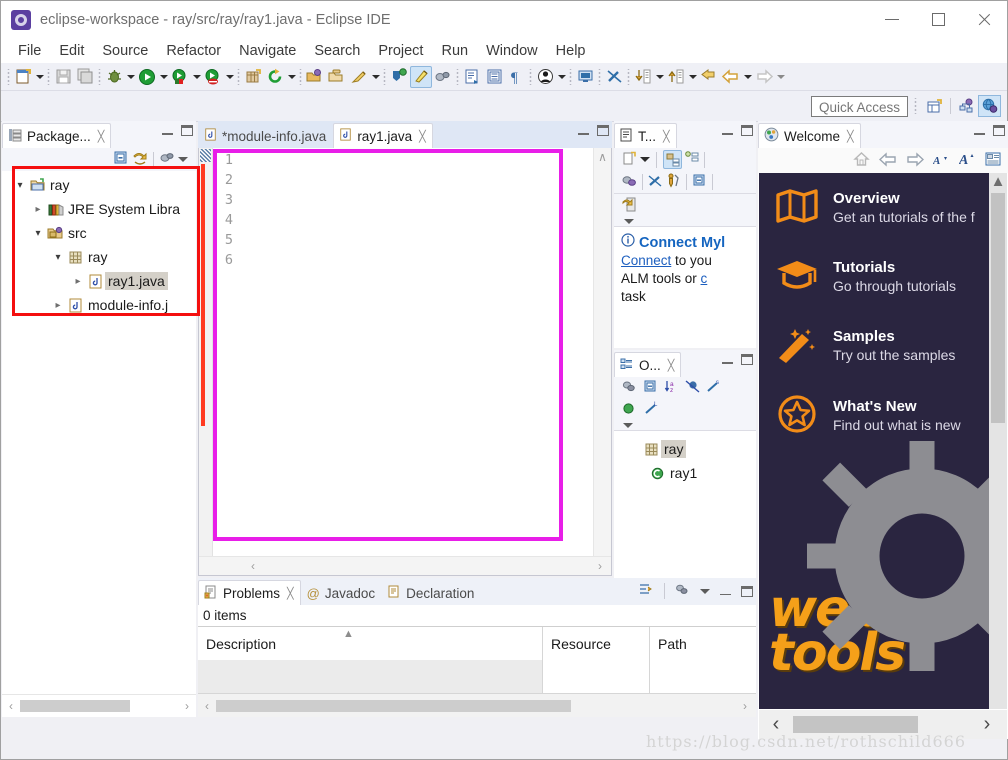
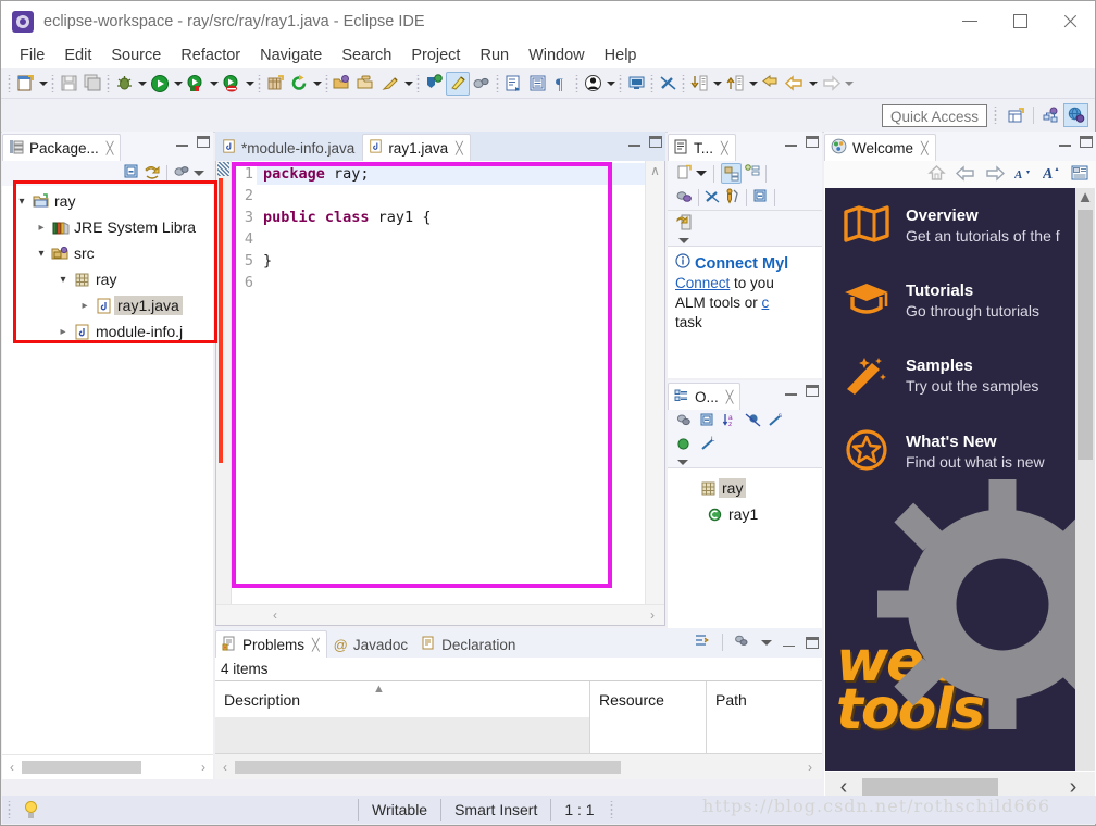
  eclipse-workspace - ray/src/ray/ray1.java - Eclipse IDE
  File
  Edit
  Source
  Refactor
  Navigate
  Search
  Project
  Run
  Window
  Help
  ¶
  Quick Access
  Package...
  ╳
  ▾
  ray
  ▸
  JRE System Libra
  ▾
  src
  ▾
  ray
  ▸
  ray1.java
  ▸
  module-info.j
  ‹
  ›
  *module-info.java
  ray1.java
  ╳
  1
  2
  3
  4
  5
  6
+ package ray;
+ public class ray1 {
+ }
  ∧
  ‹
  ›
  T...
  ╳
  Connect Myl
  Connect to you
  ALM tools or c
  task
  O...
  ╳
  ray
  ray1
  Problems
  ╳
  @
  Javadoc
  Declaration
- 0 items
+ 4 items
  Description
  ▲
  Resource
  Path
  ‹
  ›
  Welcome
  ╳
  A
  A
  tools
  Overview
  Get an tutorials of the f
  Tutorials
  Go through tutorials
  Samples
  Try out the samples
  What's New
  Find out what is new
  ▲
  ‹
  ›
+ Writable
+ Smart Insert
+ 1 : 1
  https://blog.csdn.net/rothschild666
